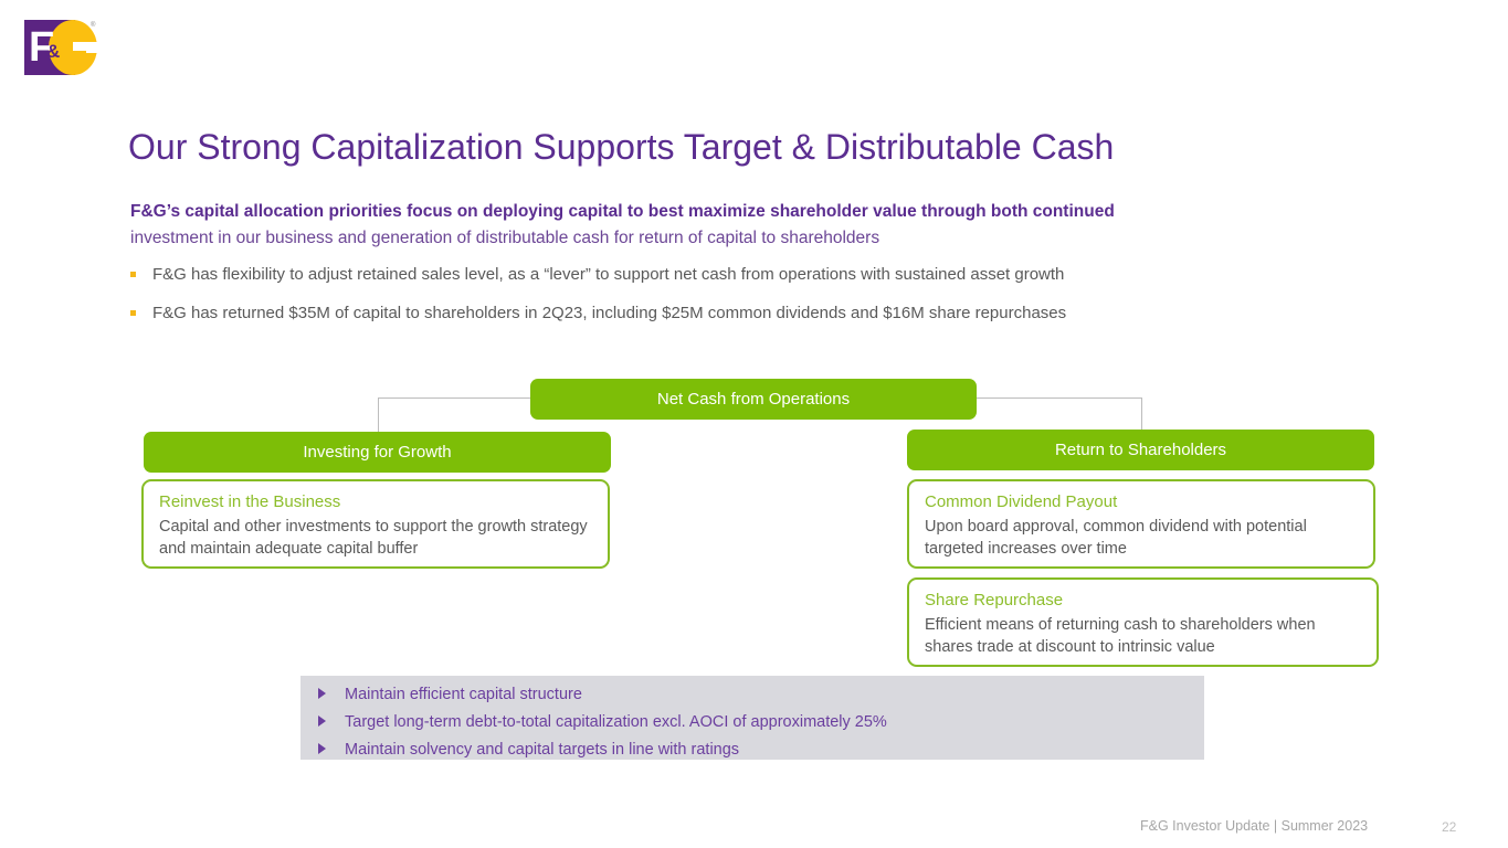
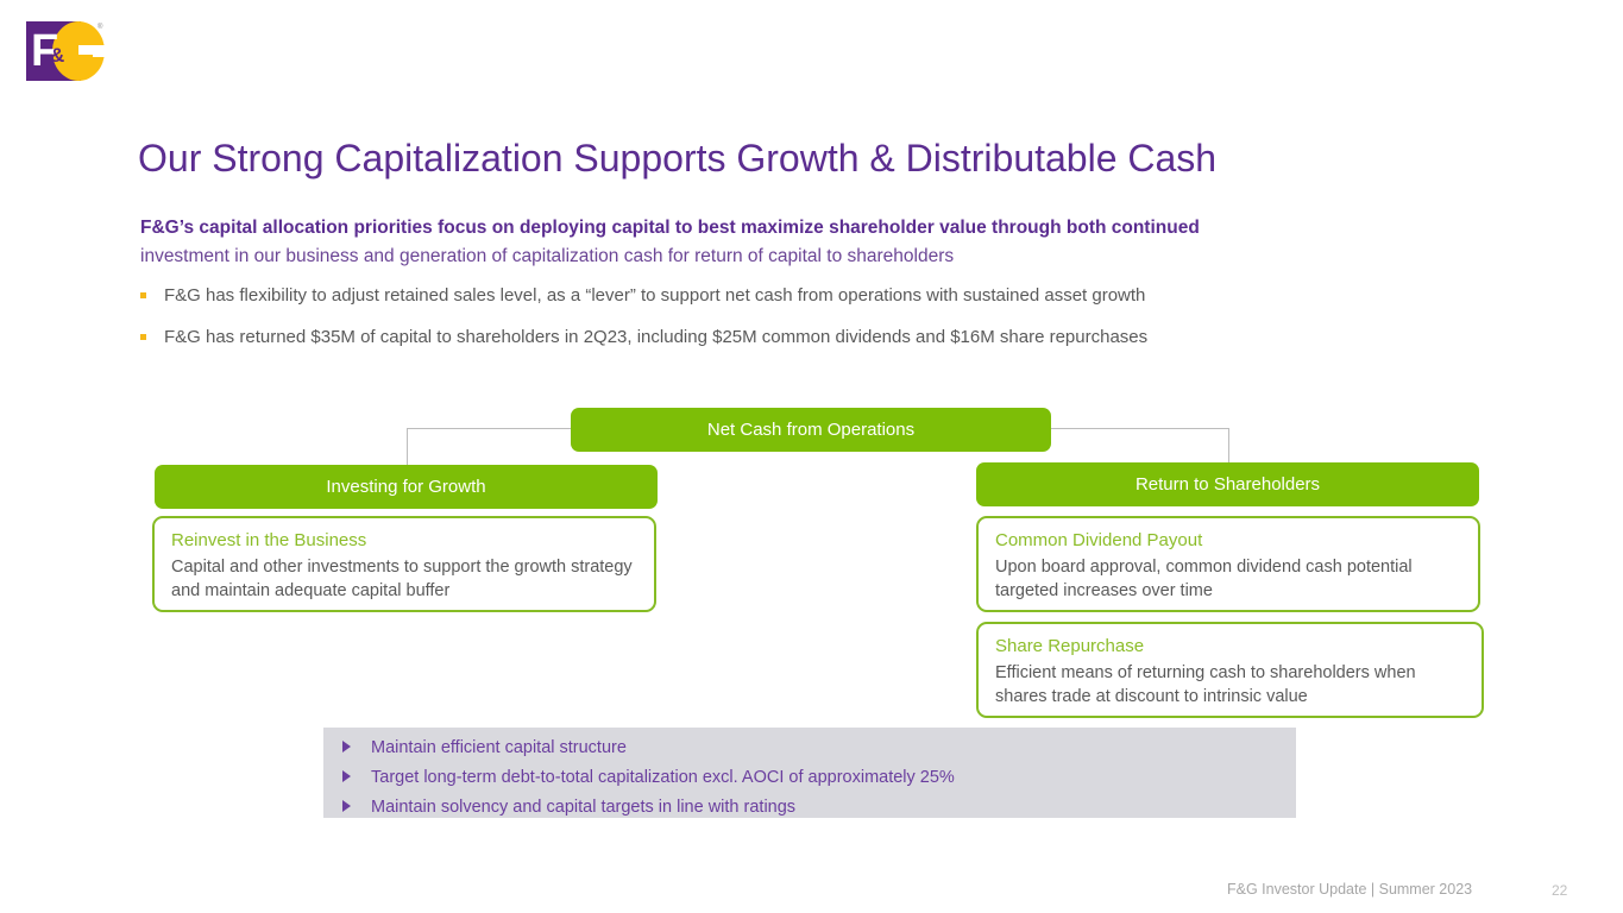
  F
  &
- Our Strong Capitalization Supports Target & Distributable Cash
+ Our Strong Capitalization Supports Growth & Distributable Cash
  F&G’s capital allocation priorities focus on deploying capital to best maximize shareholder value through both continued
- investment in our business and generation of distributable cash for return of capital to shareholders
+ investment in our business and generation of capitalization cash for return of capital to shareholders
  F&G has flexibility to adjust retained sales level, as a “lever” to support net cash from operations with sustained asset growth
  F&G has returned $35M of capital to shareholders in 2Q23, including $25M common dividends and $16M share repurchases
  Net Cash from Operations
  Investing for Growth
  Return to Shareholders
  Reinvest in the Business
  Capital and other investments to support the growth strategy and maintain adequate capital buffer
  Common Dividend Payout
- Upon board approval, common dividend with potential targeted increases over time
+ Upon board approval, common dividend cash potential targeted increases over time
  Share Repurchase
  Efficient means of returning cash to shareholders when shares trade at discount to intrinsic value
  Maintain efficient capital structure
  Target long-term debt-to-total capitalization excl. AOCI of approximately 25%
  Maintain solvency and capital targets in line with ratings
  F&G Investor Update | Summer 2023
  22
